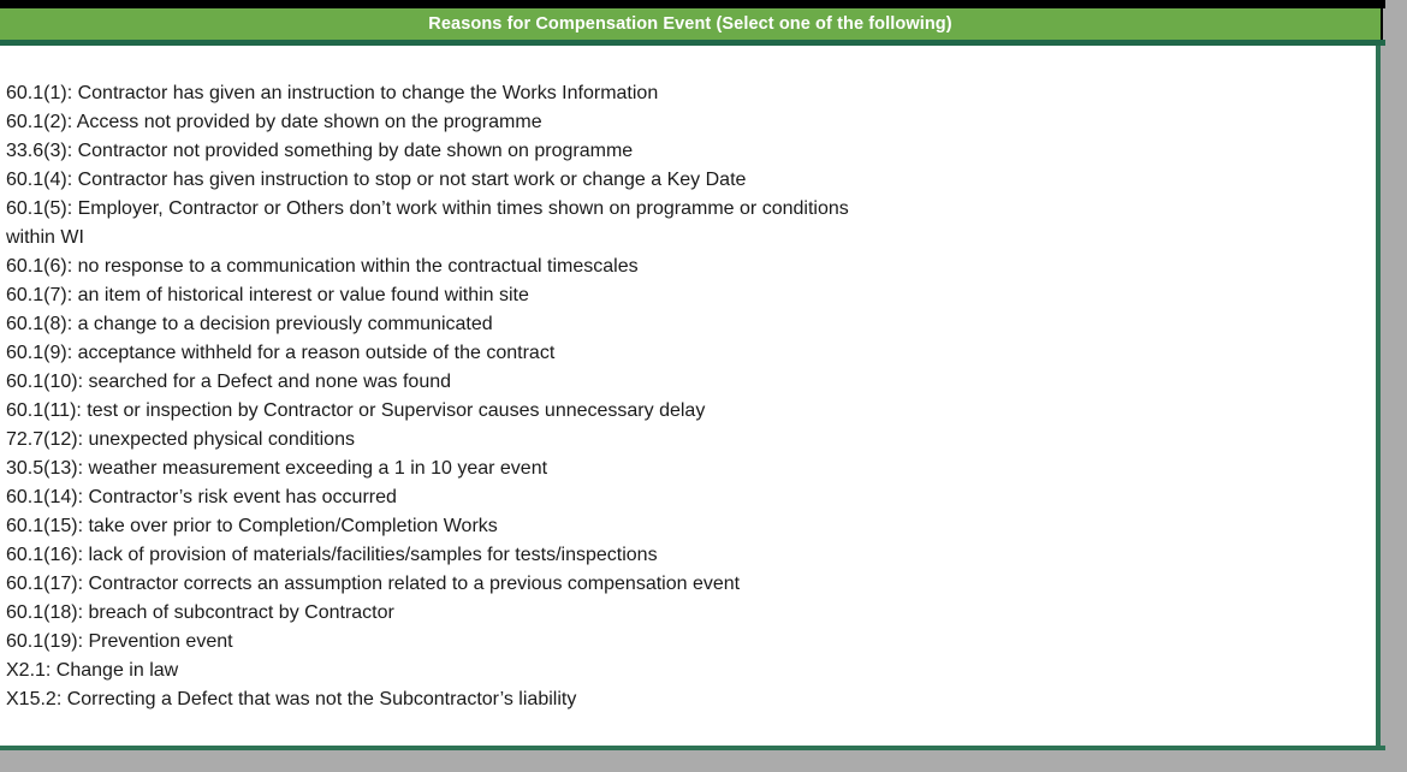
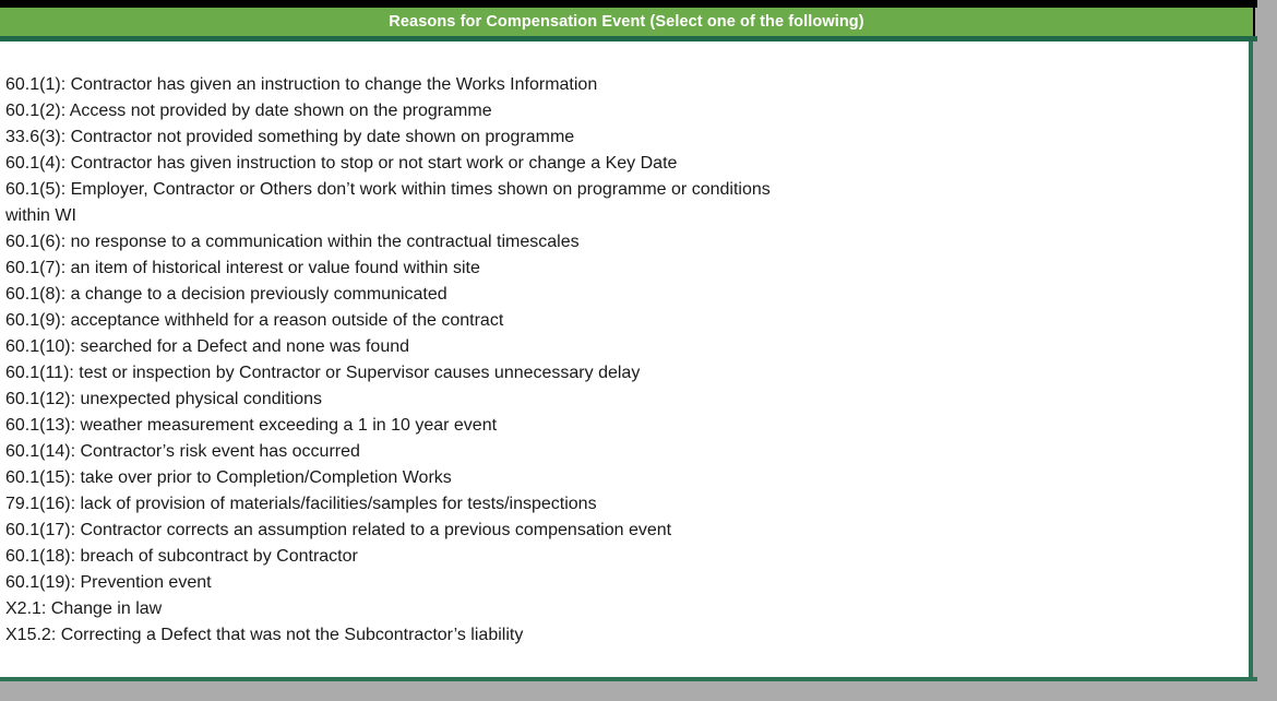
  Reasons for Compensation Event (Select one of the following)
  60.1(1): Contractor has given an instruction to change the Works Information
  60.1(2): Access not provided by date shown on the programme
  33.6(3): Contractor not provided something by date shown on programme
  60.1(4): Contractor has given instruction to stop or not start work or change a Key Date
  60.1(5): Employer, Contractor or Others don’t work within times shown on programme or conditions
  within WI
  60.1(6): no response to a communication within the contractual timescales
  60.1(7): an item of historical interest or value found within site
  60.1(8): a change to a decision previously communicated
  60.1(9): acceptance withheld for a reason outside of the contract
  60.1(10): searched for a Defect and none was found
  60.1(11): test or inspection by Contractor or Supervisor causes unnecessary delay
- 72.7(12): unexpected physical conditions
+ 60.1(12): unexpected physical conditions
- 30.5(13): weather measurement exceeding a 1 in 10 year event
+ 60.1(13): weather measurement exceeding a 1 in 10 year event
  60.1(14): Contractor’s risk event has occurred
  60.1(15): take over prior to Completion/Completion Works
- 60.1(16): lack of provision of materials/facilities/samples for tests/inspections
+ 79.1(16): lack of provision of materials/facilities/samples for tests/inspections
  60.1(17): Contractor corrects an assumption related to a previous compensation event
  60.1(18): breach of subcontract by Contractor
  60.1(19): Prevention event
  X2.1: Change in law
  X15.2: Correcting a Defect that was not the Subcontractor’s liability
